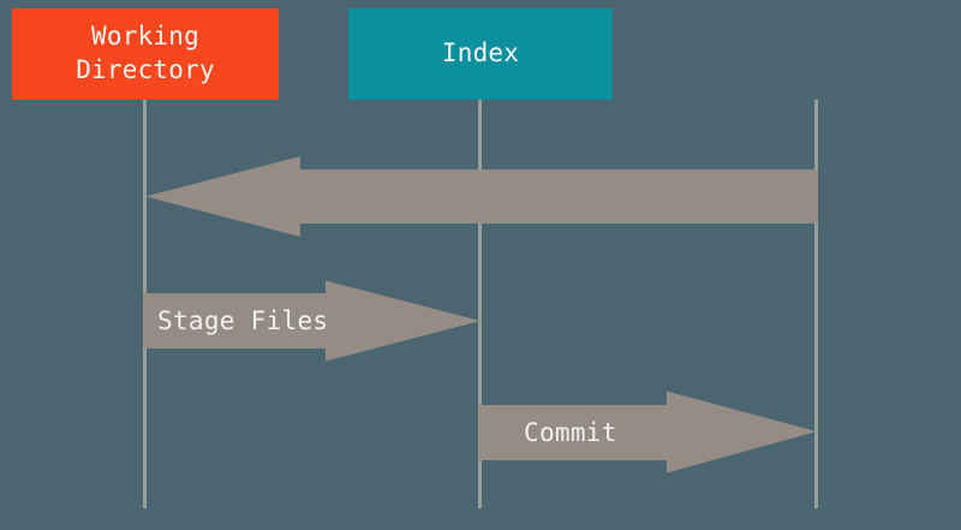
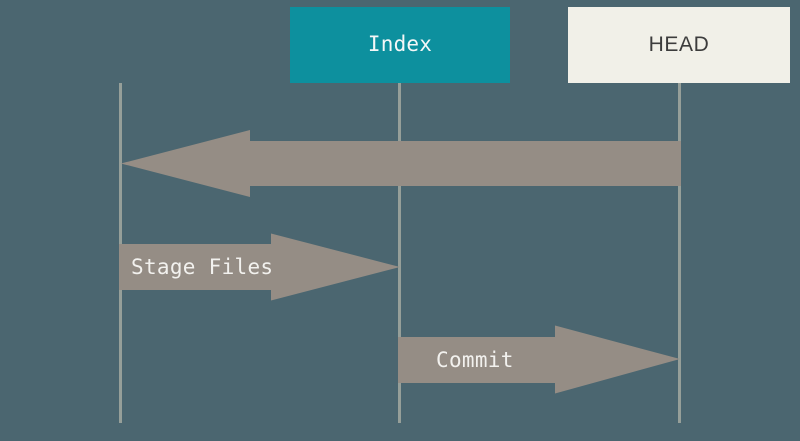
- Working
- Directory
  Index
+ HEAD
  Stage Files
  Commit
